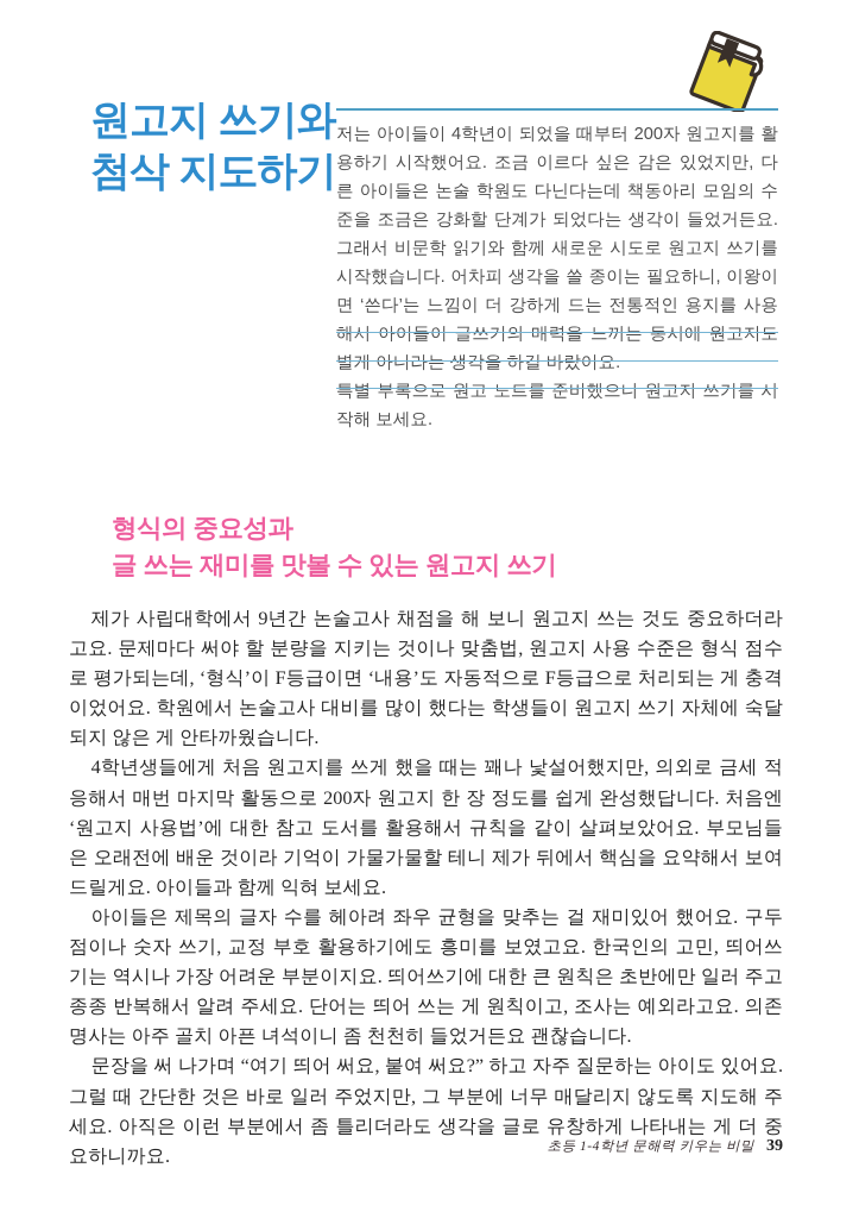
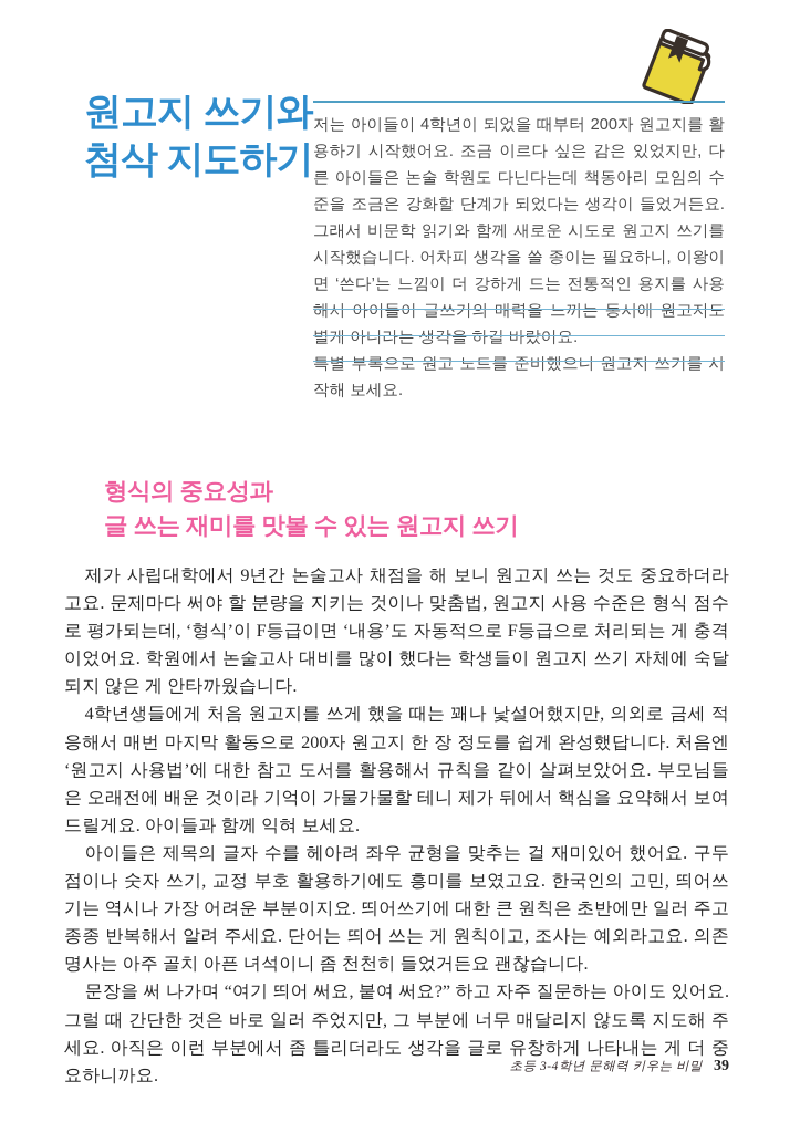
  원고지 쓰기와
  첨삭 지도하기
  저는 아이들이 4학년이 되었을 때부터 200자 원고지를 활용하기 시작했어요. 조금 이르다 싶은 감은 있었지만, 다른 아이들은 논술 학원도 다닌다는데 책동아리 모임의 수준을 조금은 강화할 단계가 되었다는 생각이 들었거든요. 그래서 비문학 읽기와 함께 새로운 시도로 원고지 쓰기를 시작했습니다. 어차피 생각을 쓸 종이는 필요하니, 이왕이면 ‘쓴다’는 느낌이 더 강하게 드는 전통적인 용지를 사용해서 아이들이 글쓰기의 매력을 느끼는 동시에 원고지도 별게 아니라는 생각을 하길 바랐어요.
  특별 부록으로 원고 노트를 준비했으니 원고지 쓰기를 시작해 보세요.
  형식의 중요성과
  글 쓰는 재미를 맛볼 수 있는 원고지 쓰기
  제가 사립대학에서 9년간 논술고사 채점을 해 보니 원고지 쓰는 것도 중요하더라고요. 문제마다 써야 할 분량을 지키는 것이나 맞춤법, 원고지 사용 수준은 형식 점수로 평가되는데, ‘형식’이 F등급이면 ‘내용’도 자동적으로 F등급으로 처리되는 게 충격이었어요. 학원에서 논술고사 대비를 많이 했다는 학생들이 원고지 쓰기 자체에 숙달되지 않은 게 안타까웠습니다.
  4학년생들에게 처음 원고지를 쓰게 했을 때는 꽤나 낯설어했지만, 의외로 금세 적응해서 매번 마지막 활동으로 200자 원고지 한 장 정도를 쉽게 완성했답니다. 처음엔 ‘원고지 사용법’에 대한 참고 도서를 활용해서 규칙을 같이 살펴보았어요. 부모님들은 오래전에 배운 것이라 기억이 가물가물할 테니 제가 뒤에서 핵심을 요약해서 보여 드릴게요. 아이들과 함께 익혀 보세요.
  아이들은 제목의 글자 수를 헤아려 좌우 균형을 맞추는 걸 재미있어 했어요. 구두점이나 숫자 쓰기, 교정 부호 활용하기에도 흥미를 보였고요. 한국인의 고민, 띄어쓰기는 역시나 가장 어려운 부분이지요. 띄어쓰기에 대한 큰 원칙은 초반에만 일러 주고 종종 반복해서 알려 주세요. 단어는 띄어 쓰는 게 원칙이고, 조사는 예외라고요. 의존 명사는 아주 골치 아픈 녀석이니 좀 천천히 들었거든요 괜찮습니다.
  문장을 써 나가며 “여기 띄어 써요, 붙여 써요?” 하고 자주 질문하는 아이도 있어요. 그럴 때 간단한 것은 바로 일러 주었지만, 그 부분에 너무 매달리지 않도록 지도해 주세요. 아직은 이런 부분에서 좀 틀리더라도 생각을 글로 유창하게 나타내는 게 더 중요하니까요.
- 초등 1-4학년 문해력 키우는 비밀
+ 초등 3-4학년 문해력 키우는 비밀
  39
